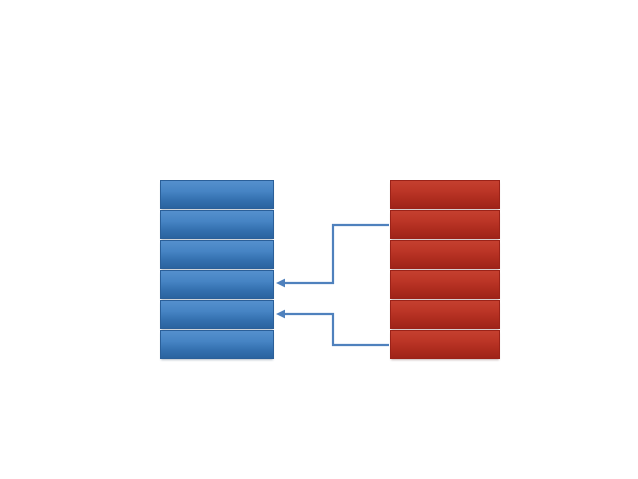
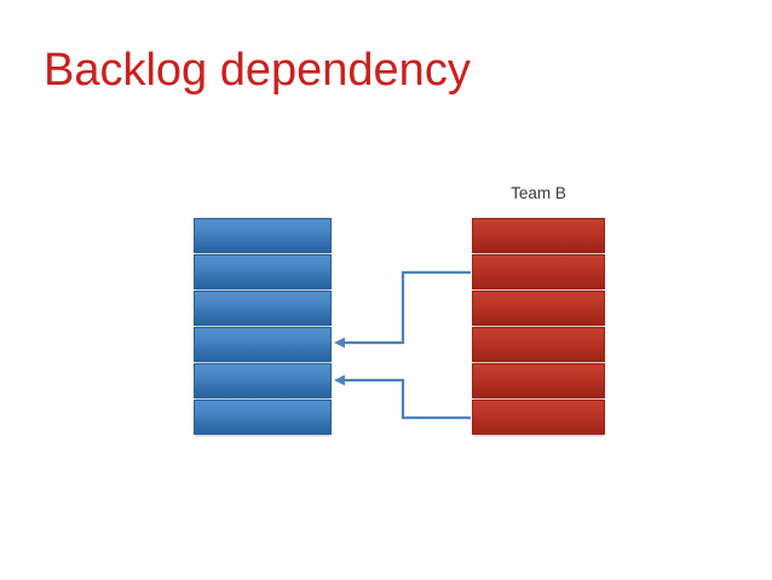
+ Backlog dependency
+ Team B
